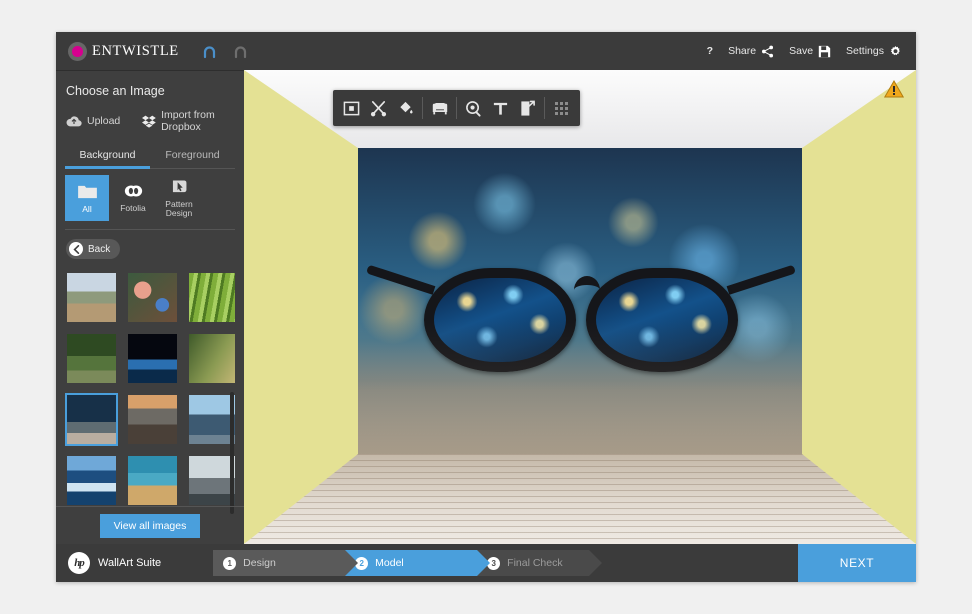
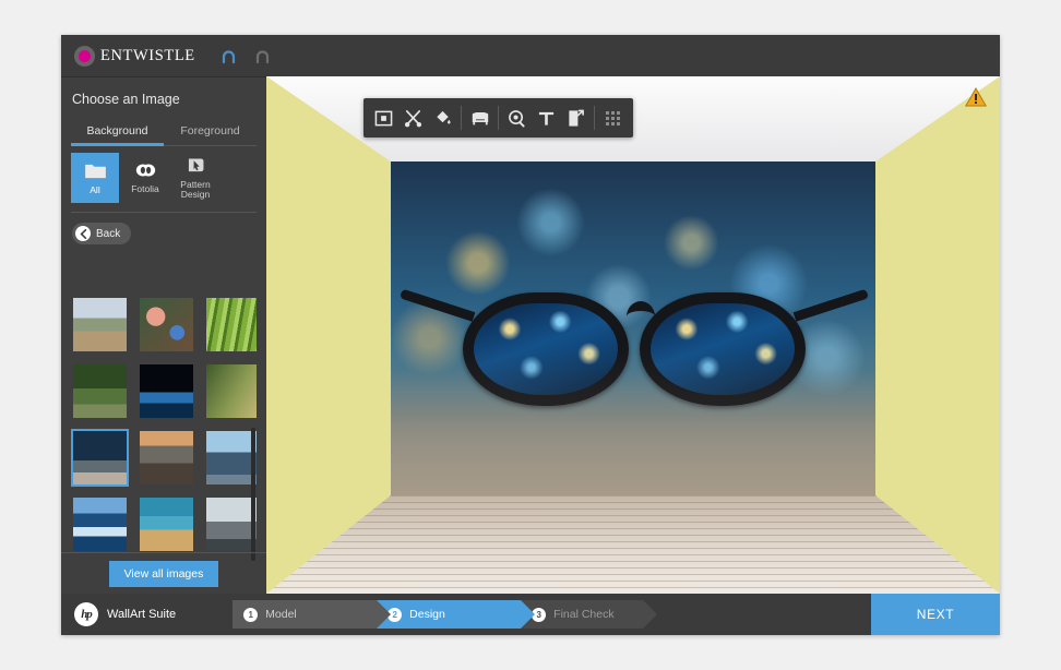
  ENTWISTLE
- ?
- Share
- Save
- Settings
  Choose an Image
- Upload
- Import from Dropbox
  Background
  Foreground
  All
  Fotolia
  Pattern Design
  Back
  View all images
  hp
  WallArt Suite
  1
- Design
+ Model
  2
- Model
+ Design
  3
  Final Check
  NEXT
